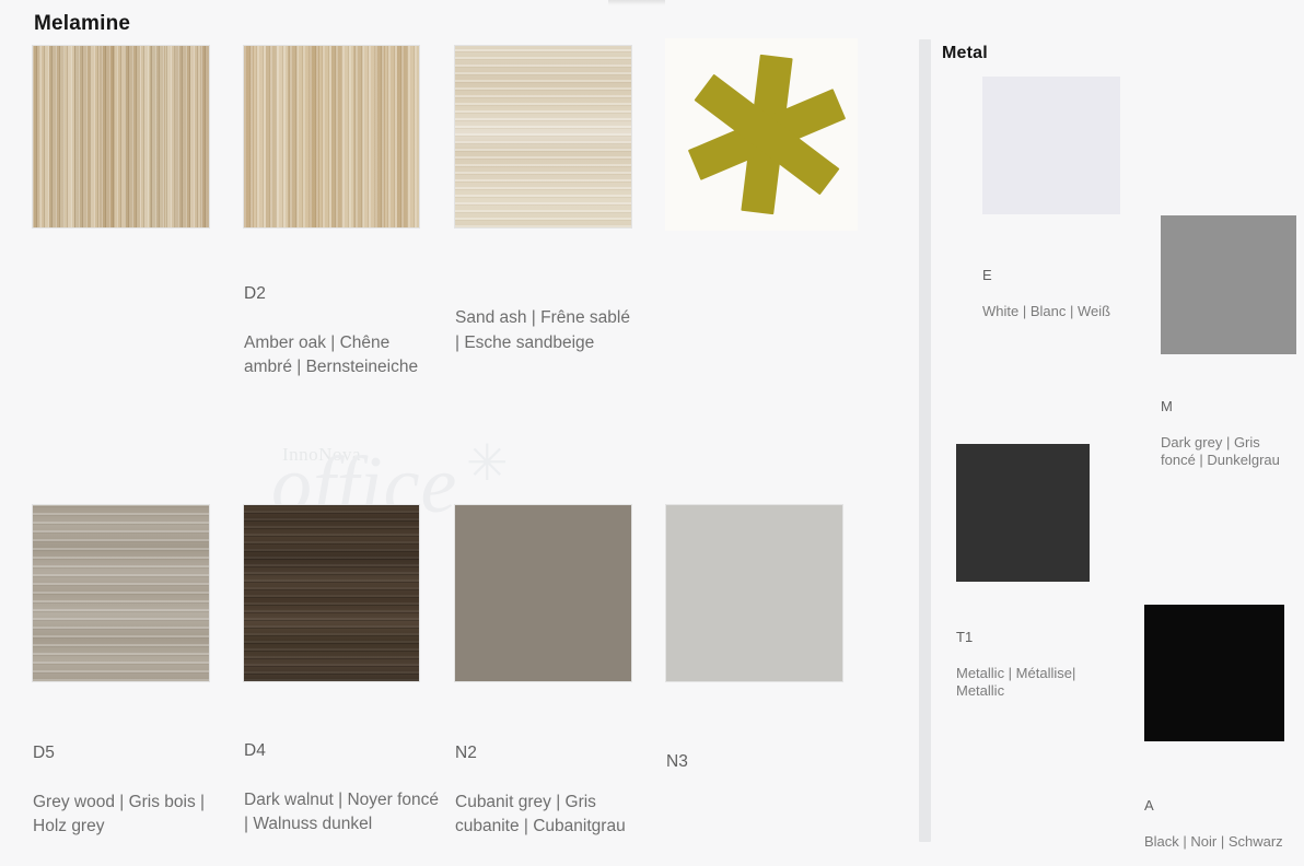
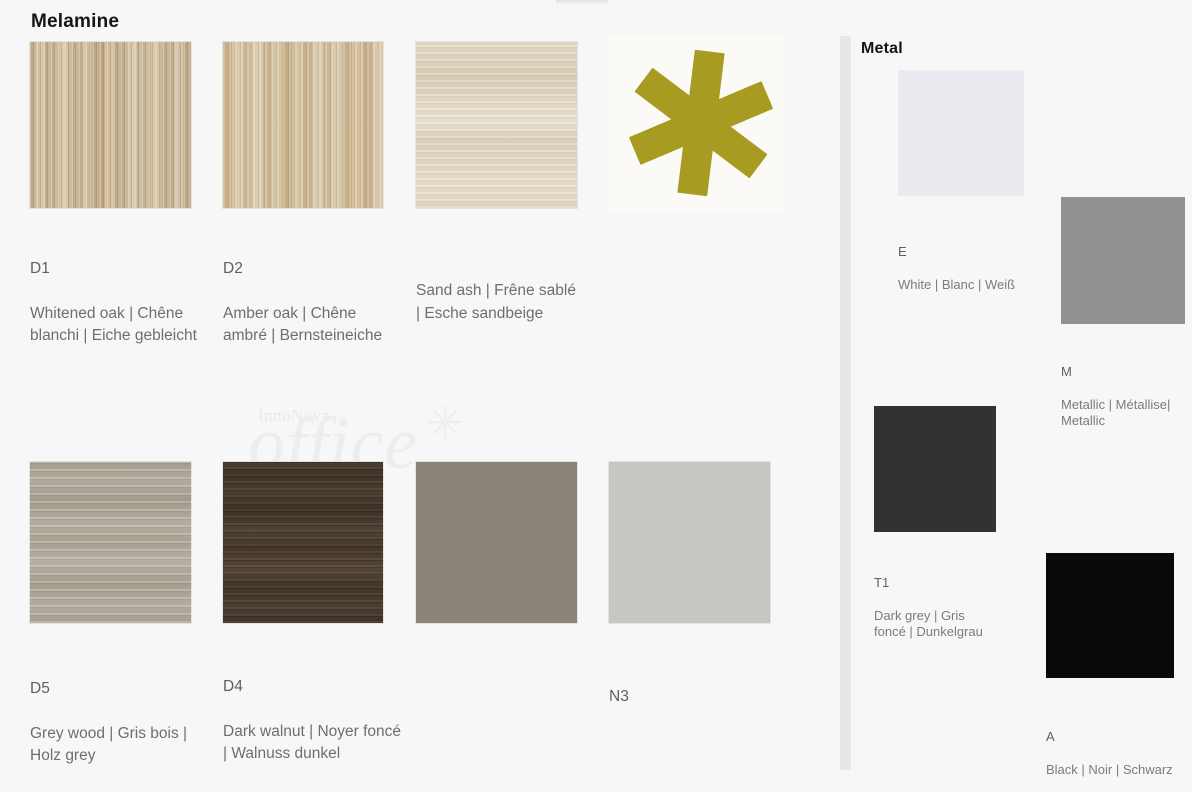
  office
  Melamine
+ D1
+ Whitened oak | Chêne blanchi | Eiche gebleicht
  D2
  Amber oak | Chêne ambré | Bernsteineiche
  Sand ash | Frêne sablé | Esche sandbeige
  D5
  Grey wood | Gris bois | Holz grey
  D4
  Dark walnut | Noyer foncé | Walnuss dunkel
- N2
- Cubanit grey | Gris cubanite | Cubanitgrau
  N3
  Metal
  E
  White | Blanc | Weiß
  M
- Dark grey | Gris foncé | Dunkelgrau
+ Metallic | Métallise| Metallic
  T1
- Metallic | Métallise| Metallic
+ Dark grey | Gris foncé | Dunkelgrau
  A
  Black | Noir | Schwarz
